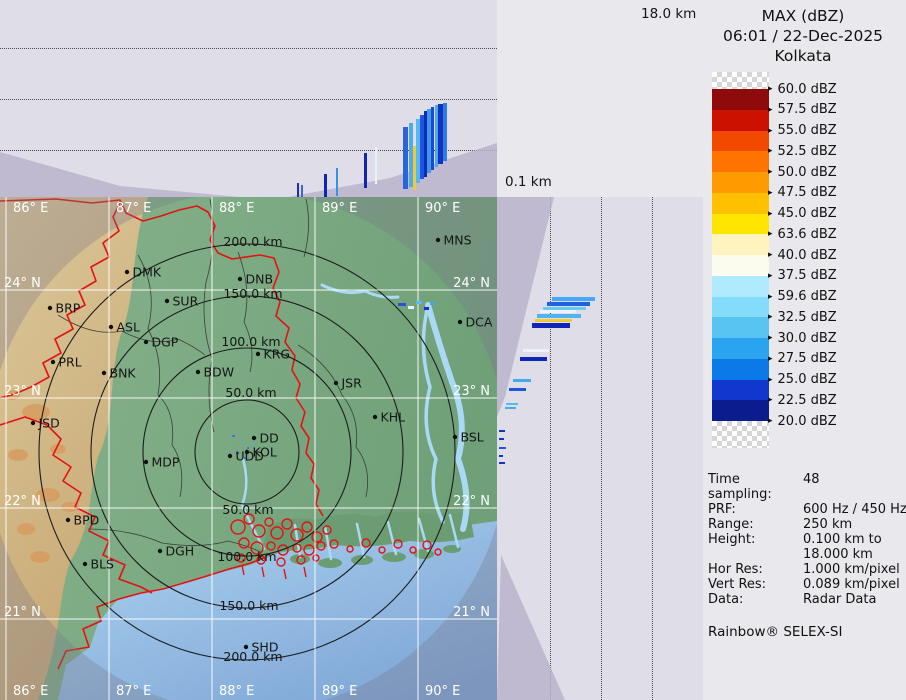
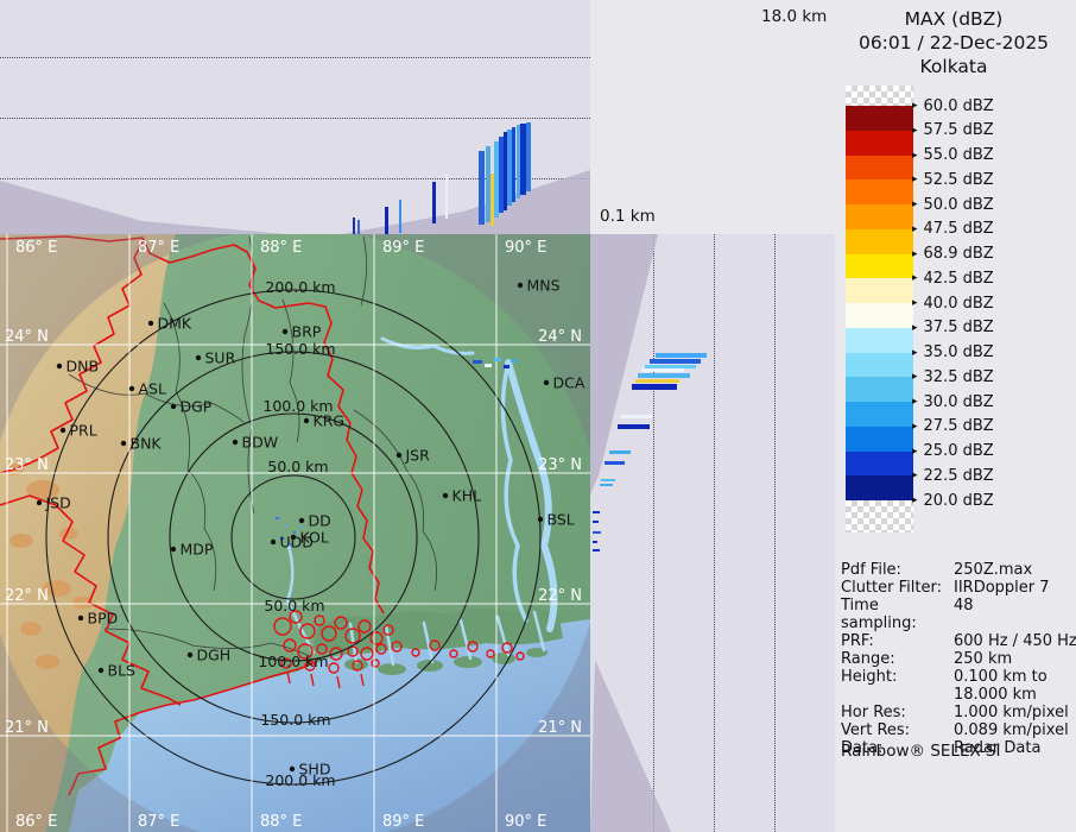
  18.0 km
  0.1 km
  200.0 km
  150.0 km
  100.0 km
  50.0 km
  50.0 km
  100.0 km
  150.0 km
  200.0 km
  DMK
- DNB
+ BRP
  SUR
- BRP
+ DNB
  ASL
  DGP
  PRL
  BNK
  BDW
  KRG
  JSR
  JSD
  KHL
  BSL
  MDP
  DD
  KOL
  UDD
  BPD
  DGH
  BLS
  SHD
  MNS
  DCA
  86° E
  86° E
  87° E
  87° E
  88° E
  88° E
  89° E
  89° E
  90° E
  90° E
  24° N
  24° N
  23° N
  23° N
  22° N
  22° N
  21° N
  21° N
  MAX (dBZ)
  06:01 / 22-Dec-2025
  Kolkata
  ▸
  60.0 dBZ
  ▸
  57.5 dBZ
  ▸
  55.0 dBZ
  ▸
  52.5 dBZ
  ▸
  50.0 dBZ
  ▸
  47.5 dBZ
  ▸
- 45.0 dBZ
+ 68.9 dBZ
  ▸
- 63.6 dBZ
+ 42.5 dBZ
  ▸
  40.0 dBZ
  ▸
  37.5 dBZ
  ▸
- 59.6 dBZ
+ 35.0 dBZ
  ▸
  32.5 dBZ
  ▸
  30.0 dBZ
  ▸
  27.5 dBZ
  ▸
  25.0 dBZ
  ▸
  22.5 dBZ
  ▸
  20.0 dBZ
+ Pdf File:
+ 250Z.max
+ Clutter Filter:
+ IIRDoppler 7
  Time sampling:
  48
  PRF:
  600 Hz / 450 Hz
  Range:
  250 km
  Height:
  0.100 km to
  18.000 km
  Hor Res:
  1.000 km/pixel
  Vert Res:
  0.089 km/pixel
  Data:
  Radar Data
  Rainbow® SELEX-SI
